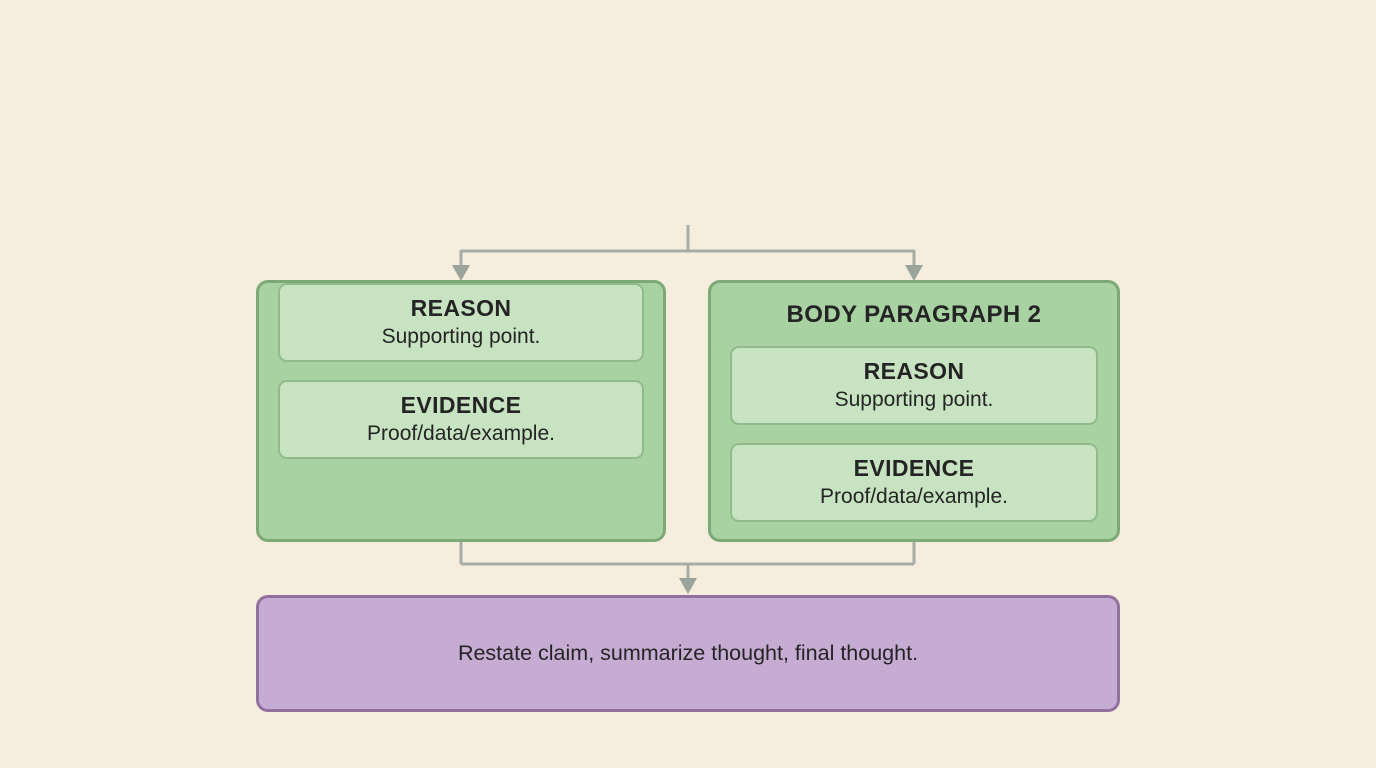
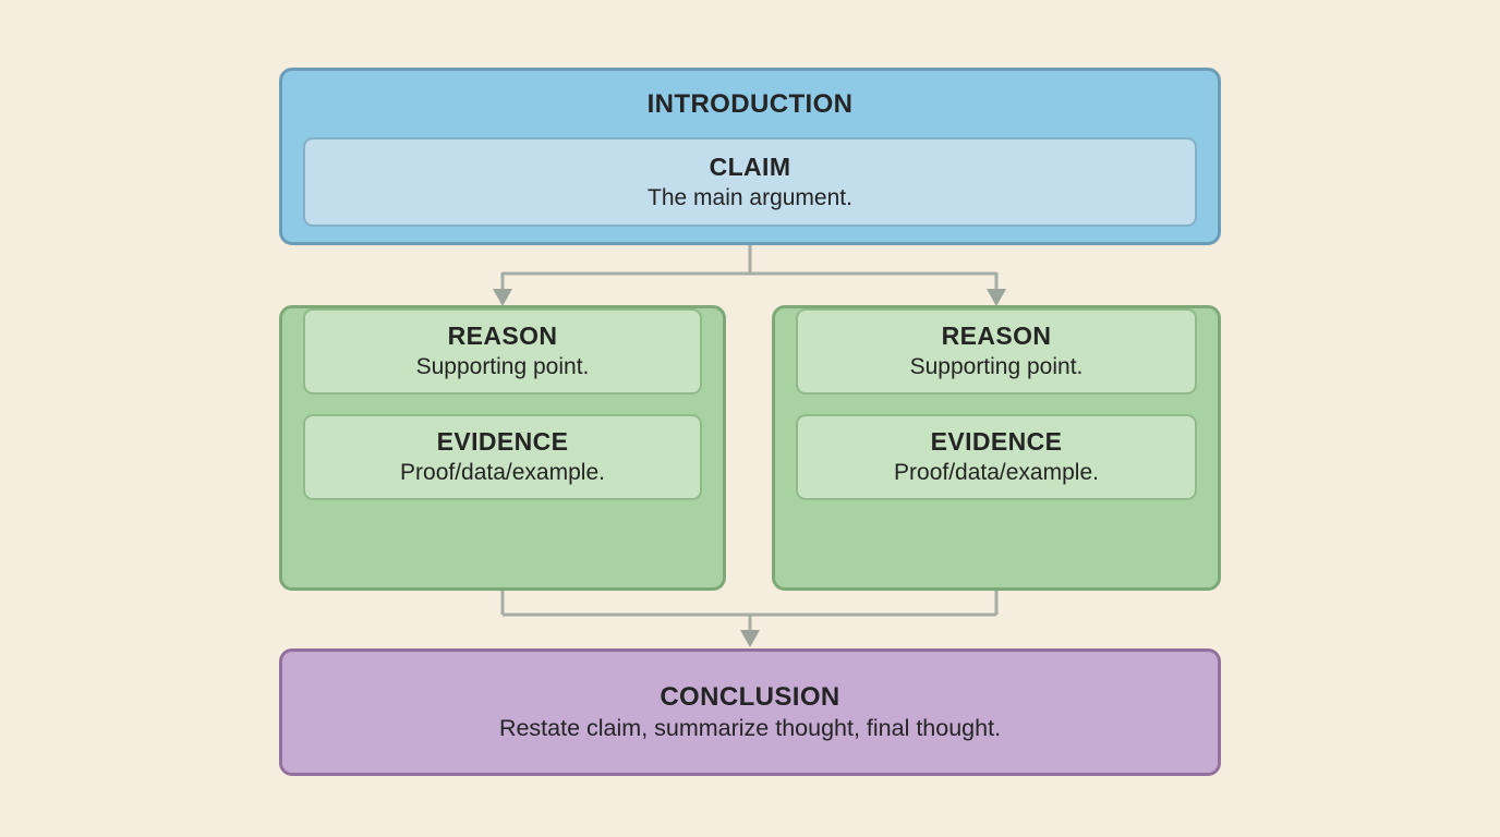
+ INTRODUCTION
+ CLAIM
+ The main argument.
  REASON
  Supporting point.
  EVIDENCE
  Proof/data/example.
- BODY PARAGRAPH 2
  REASON
  Supporting point.
  EVIDENCE
  Proof/data/example.
+ CONCLUSION
  Restate claim, summarize thought, final thought.
